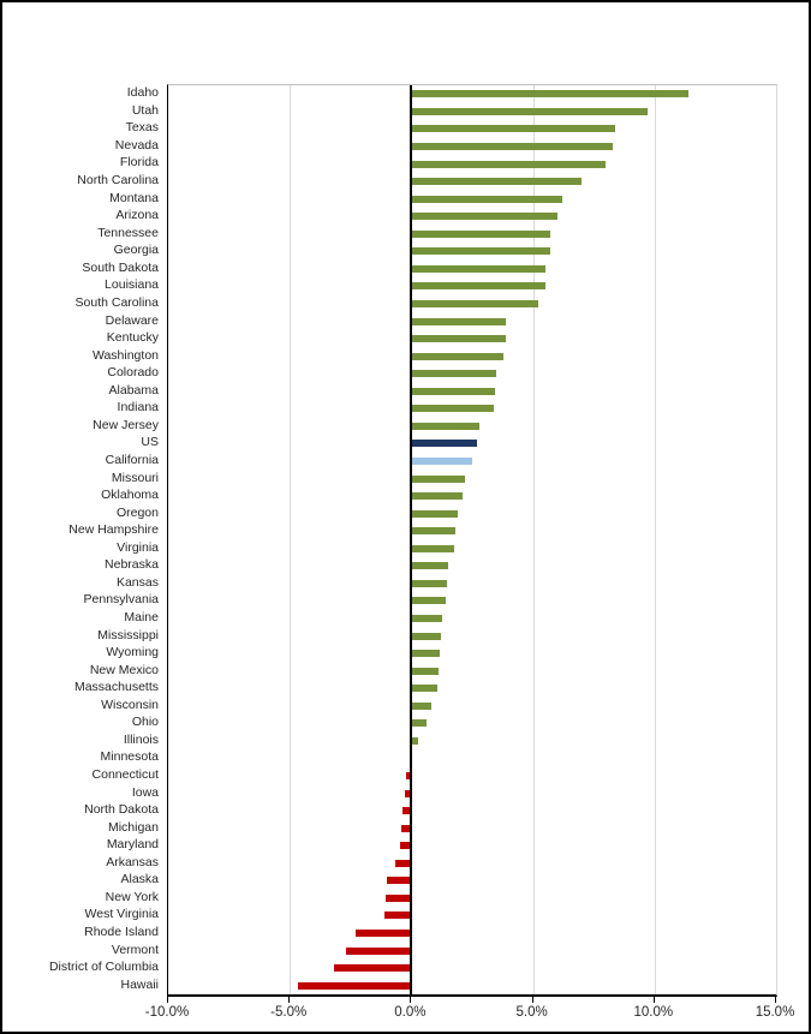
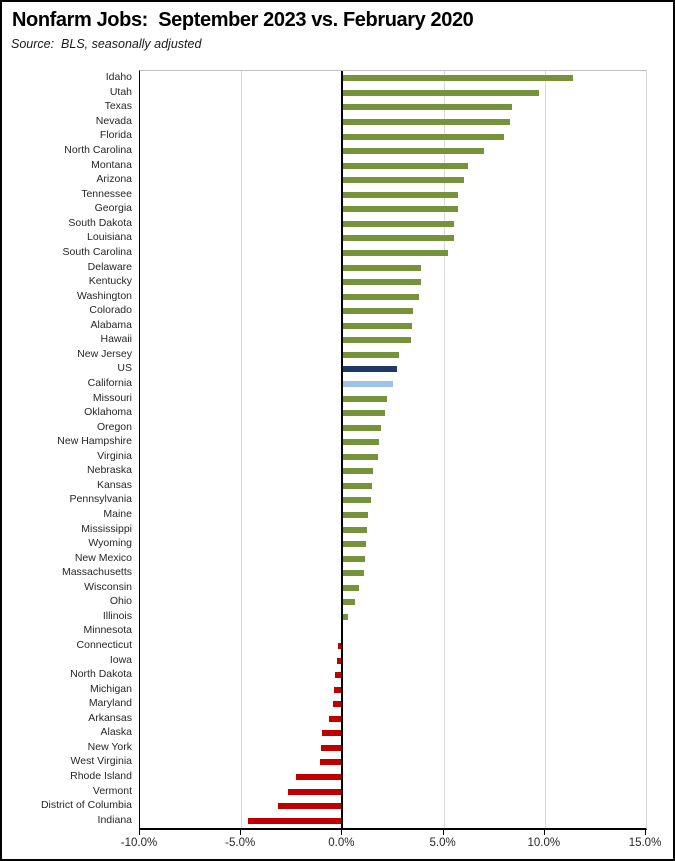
+ Nonfarm Jobs: September 2023 vs. February 2020
+ Source: BLS, seasonally adjusted
  Idaho
  Utah
  Texas
  Nevada
  Florida
  North Carolina
  Montana
  Arizona
  Tennessee
  Georgia
  South Dakota
  Louisiana
  South Carolina
  Delaware
  Kentucky
  Washington
  Colorado
  Alabama
- Indiana
+ Hawaii
  New Jersey
  US
  California
  Missouri
  Oklahoma
  Oregon
  New Hampshire
  Virginia
  Nebraska
  Kansas
  Pennsylvania
  Maine
  Mississippi
  Wyoming
  New Mexico
  Massachusetts
  Wisconsin
  Ohio
  Illinois
  Minnesota
  Connecticut
  Iowa
  North Dakota
  Michigan
  Maryland
  Arkansas
  Alaska
  New York
  West Virginia
  Rhode Island
  Vermont
  District of Columbia
- Hawaii
+ Indiana
  -10.0%
  -5.0%
  0.0%
  5.0%
  10.0%
  15.0%
